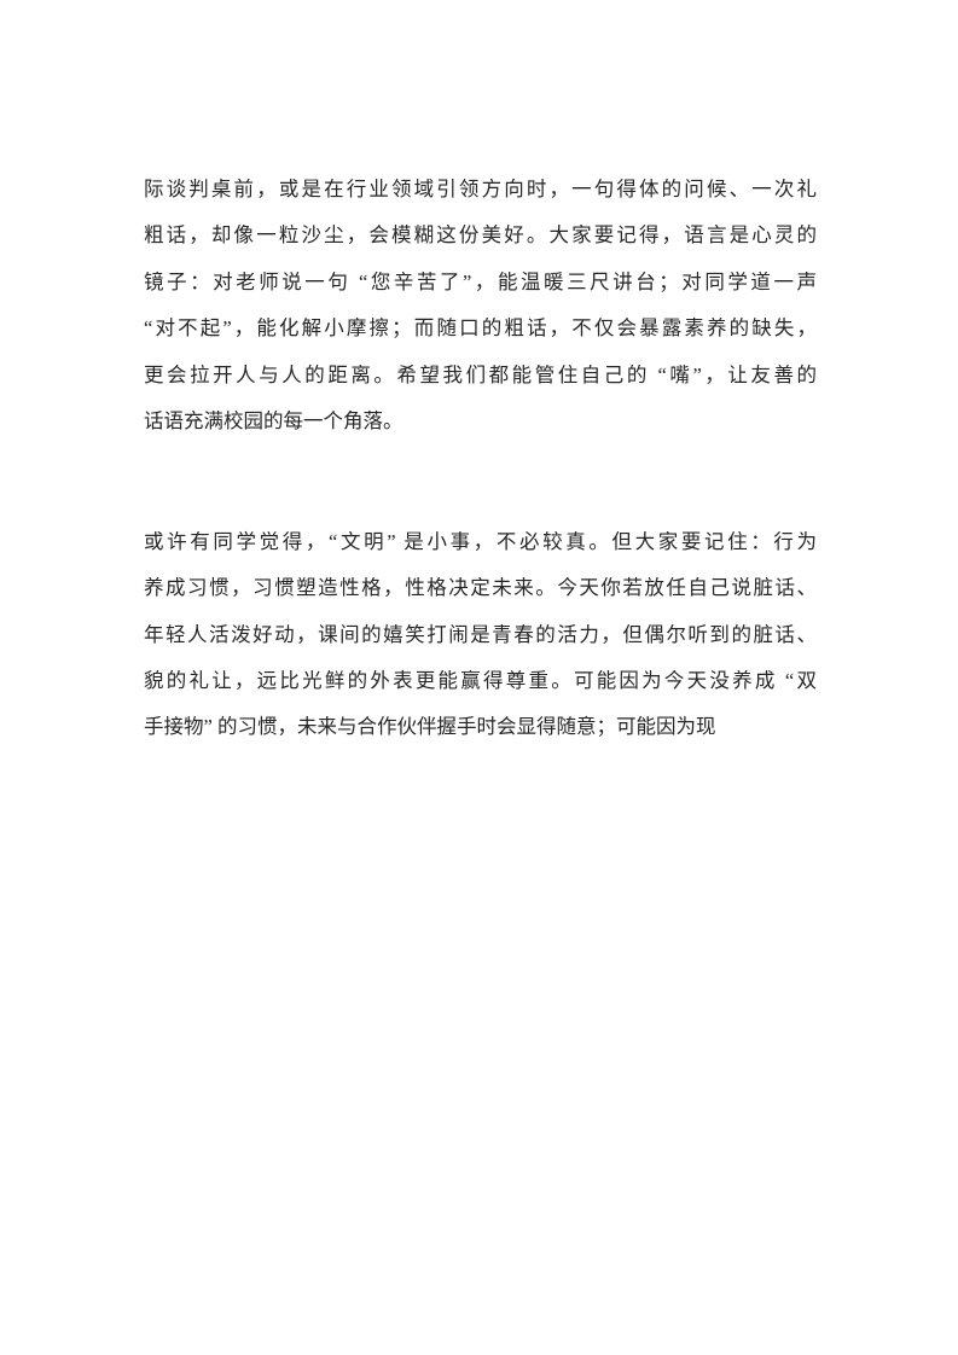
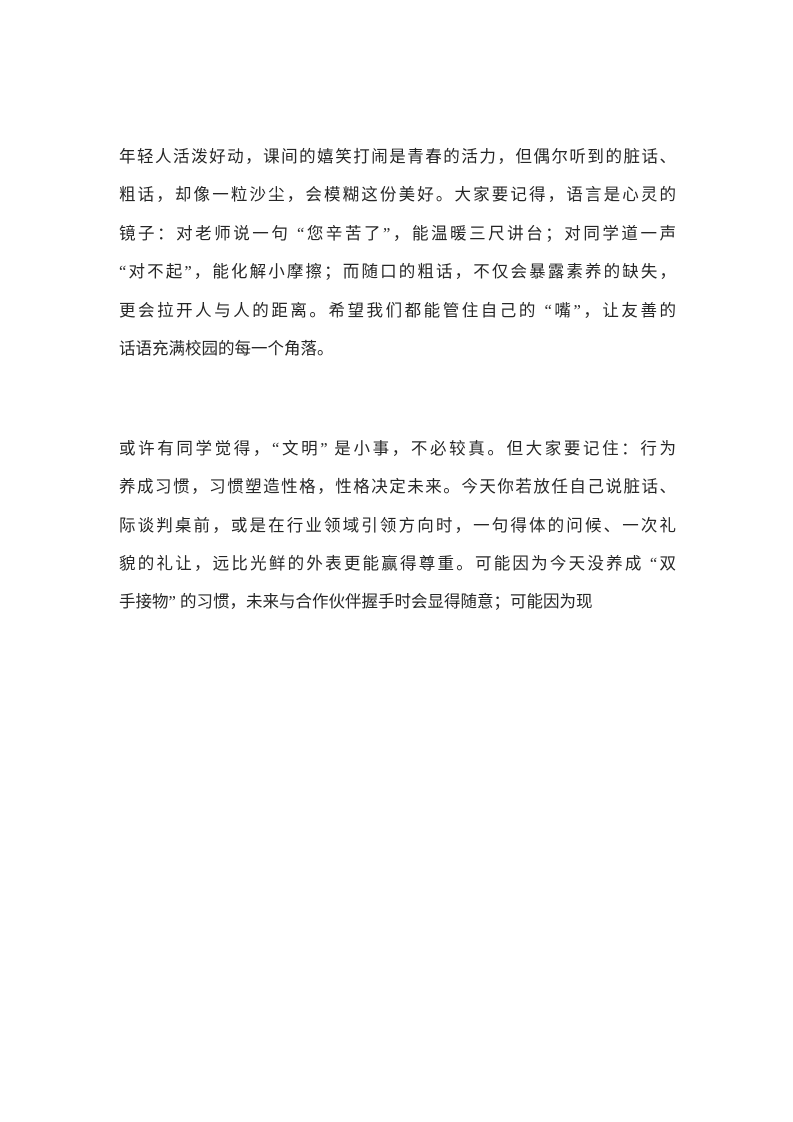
- 际谈判桌前，或是在行业领域引领方向时，一句得体的问候、一次礼
+ 年轻人活泼好动，课间的嬉笑打闹是青春的活力，但偶尔听到的脏话、
  粗话，却像一粒沙尘，会模糊这份美好。大家要记得，语言是心灵的
  镜子：对老师说一句 “您辛苦了”，能温暖三尺讲台；对同学道一声
  “对不起”，能化解小摩擦；而随口的粗话，不仅会暴露素养的缺失，
  更会拉开人与人的距离。希望我们都能管住自己的 “嘴”，让友善的
  话语充满校园的每一个角落。
  或许有同学觉得，“文明” 是小事，不必较真。但大家要记住：行为
  养成习惯，习惯塑造性格，性格决定未来。今天你若放任自己说脏话、
- 年轻人活泼好动，课间的嬉笑打闹是青春的活力，但偶尔听到的脏话、
+ 际谈判桌前，或是在行业领域引领方向时，一句得体的问候、一次礼
  貌的礼让，远比光鲜的外表更能赢得尊重。可能因为今天没养成 “双
  手接物” 的习惯，未来与合作伙伴握手时会显得随意；可能因为现
